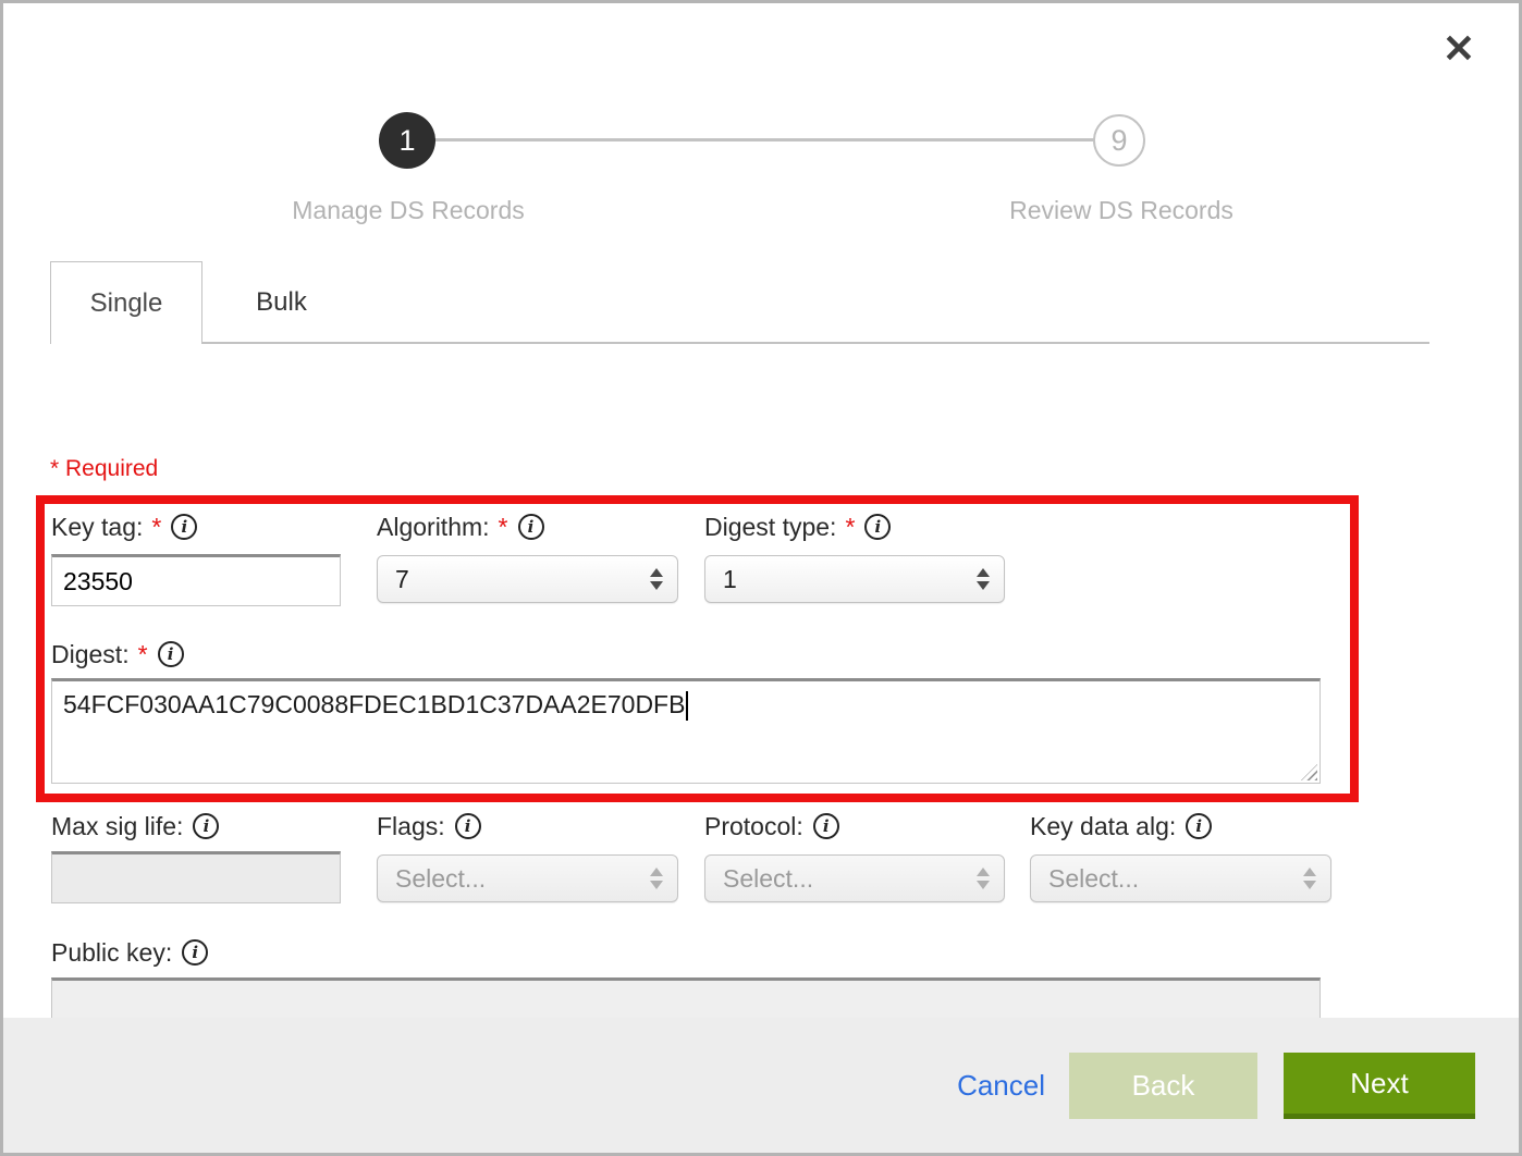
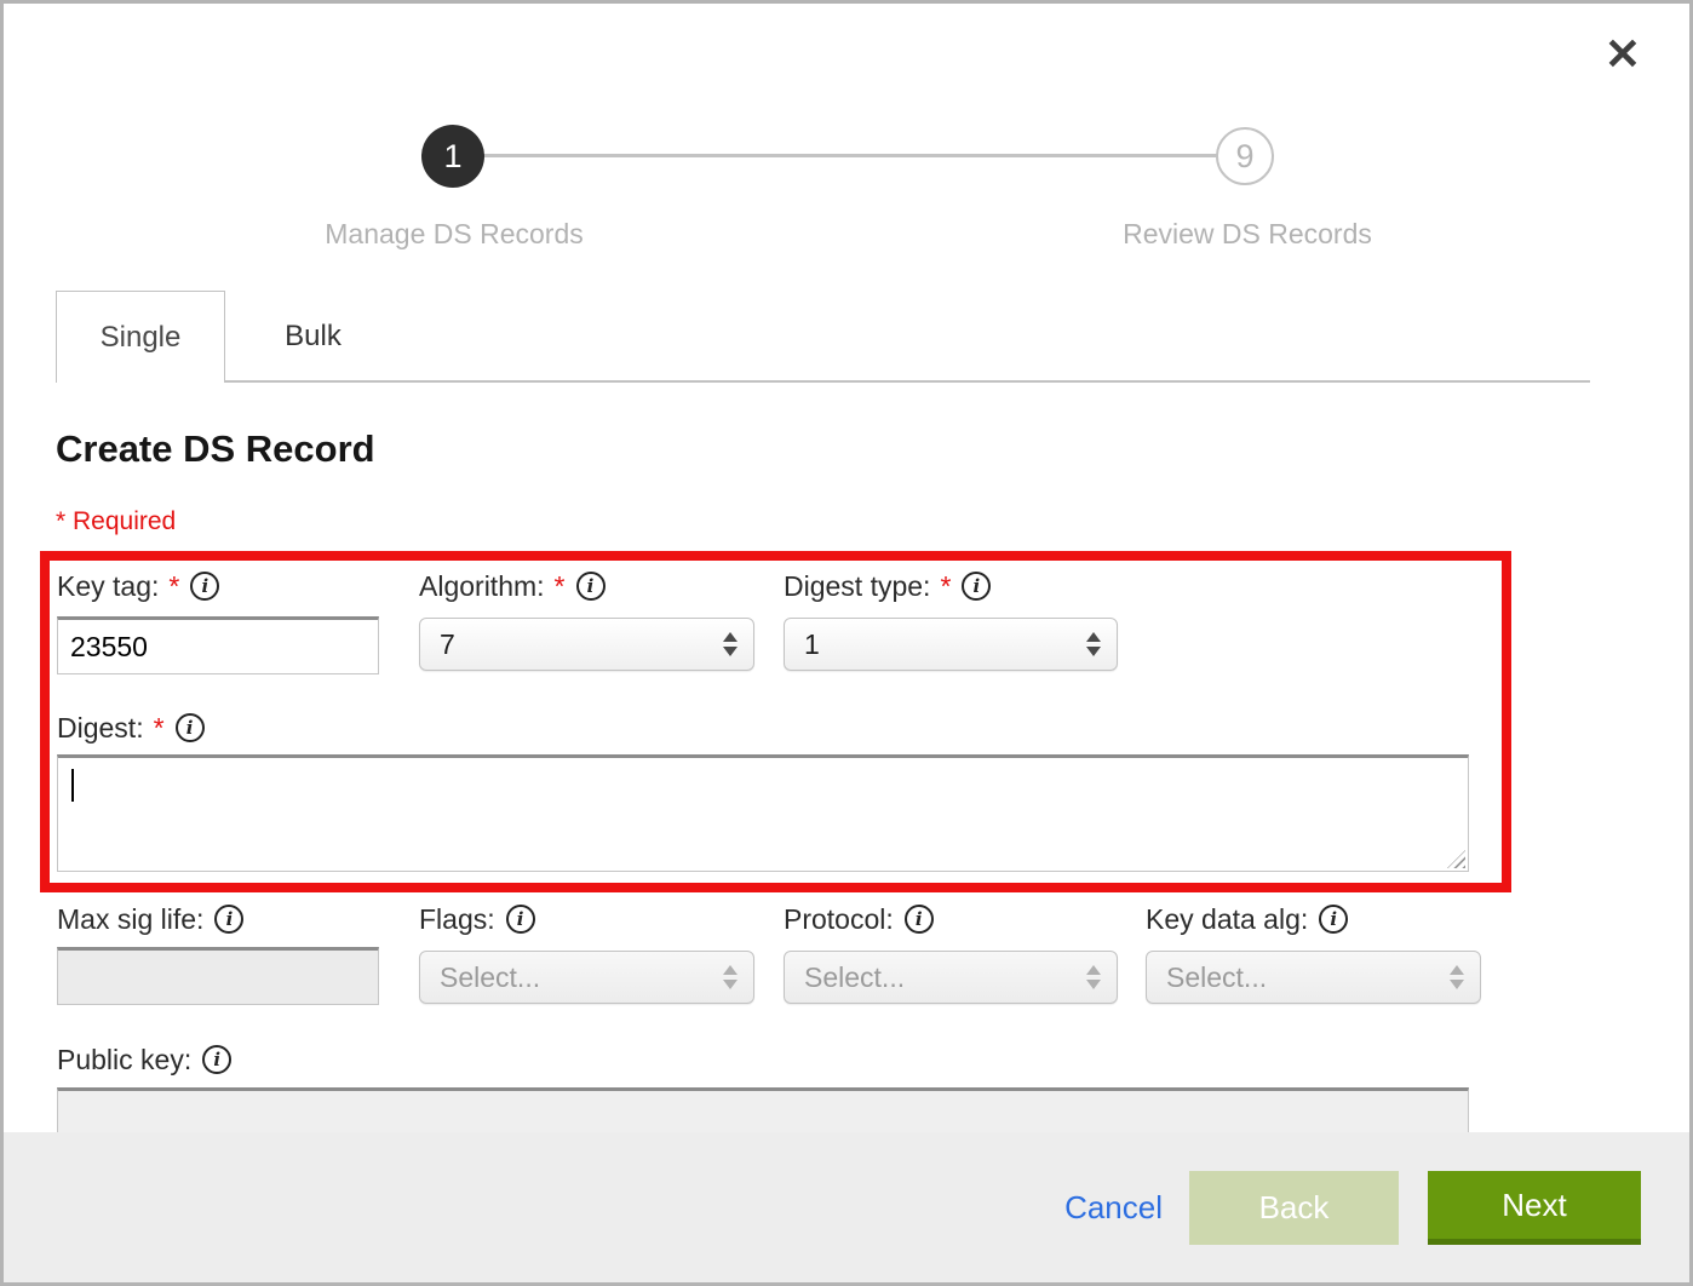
  ✕
  1
  9
  Manage DS Records
  Review DS Records
  Single
  Bulk
+ Create DS Record
  * Required
  Key tag:
  *
  i
  Algorithm:
  *
  i
  Digest type:
  *
  i
  23550
  7
  1
  Digest:
  *
  i
- 54FCF030AA1C79C0088FDEC1BD1C37DAA2E70DFB
  Max sig life:
  i
  Flags:
  i
  Protocol:
  i
  Key data alg:
  i
  Select...
  Select...
  Select...
  Public key:
  i
  Cancel
  Back
  Next
